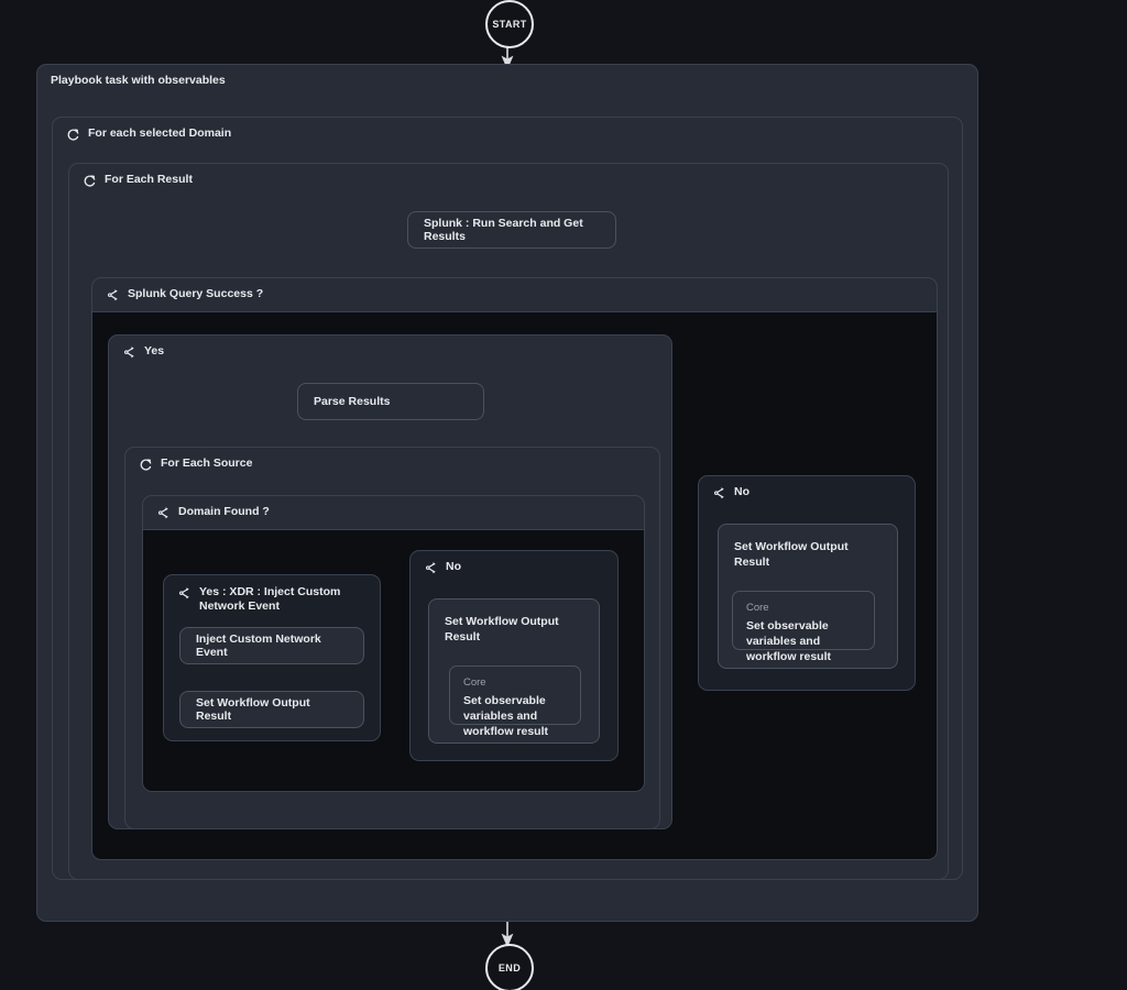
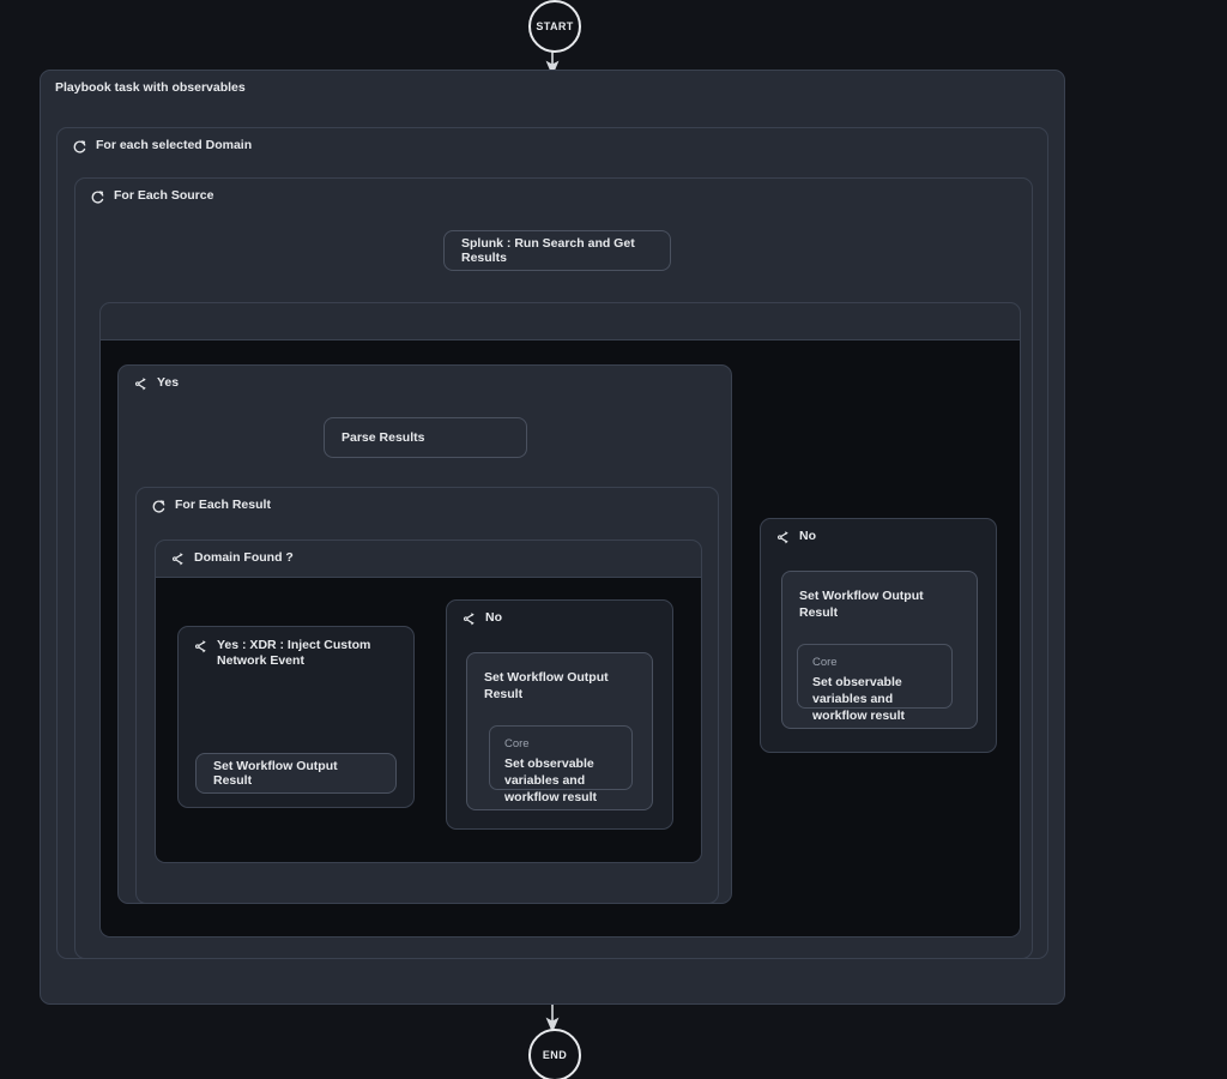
  START
  Playbook task with observables
  For each selected Domain
- For Each Result
+ For Each Source
  Splunk : Run Search and Get Results
- Splunk Query Success ?
  Yes
  Parse Results
- For Each Source
+ For Each Result
  Domain Found ?
  Yes : XDR : Inject Custom Network Event
- Inject Custom Network Event
  Set Workflow Output Result
  No
  Set Workflow Output Result
  Core
  Set observable variables and workflow result
  No
  Set Workflow Output Result
  Core
  Set observable variables and workflow result
  END
